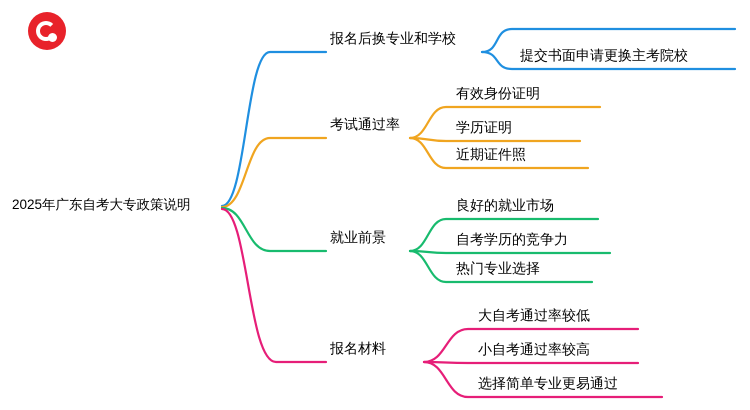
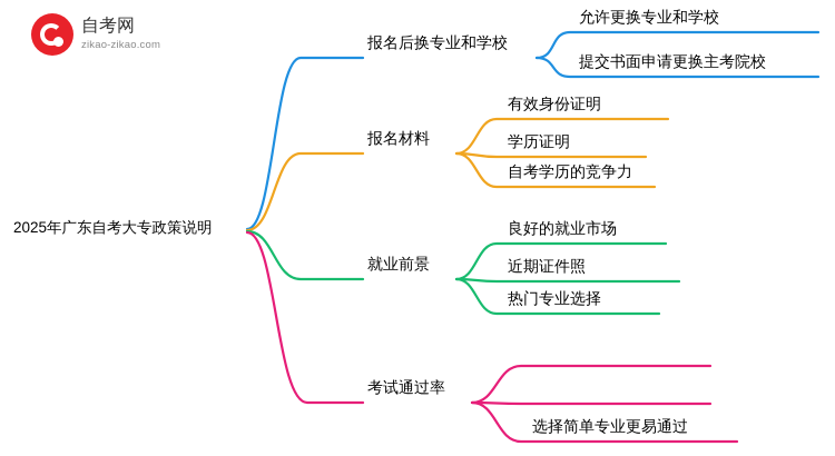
+ 自考网
+ zikao-zikao.com
  2025年广东自考大专政策说明
  报名后换专业和学校
+ 允许更换专业和学校
  提交书面申请更换主考院校
- 考试通过率
+ 报名材料
  有效身份证明
  学历证明
- 近期证件照
+ 自考学历的竞争力
  就业前景
  良好的就业市场
- 自考学历的竞争力
+ 近期证件照
  热门专业选择
- 报名材料
+ 考试通过率
- 大自考通过率较低
- 小自考通过率较高
  选择简单专业更易通过
